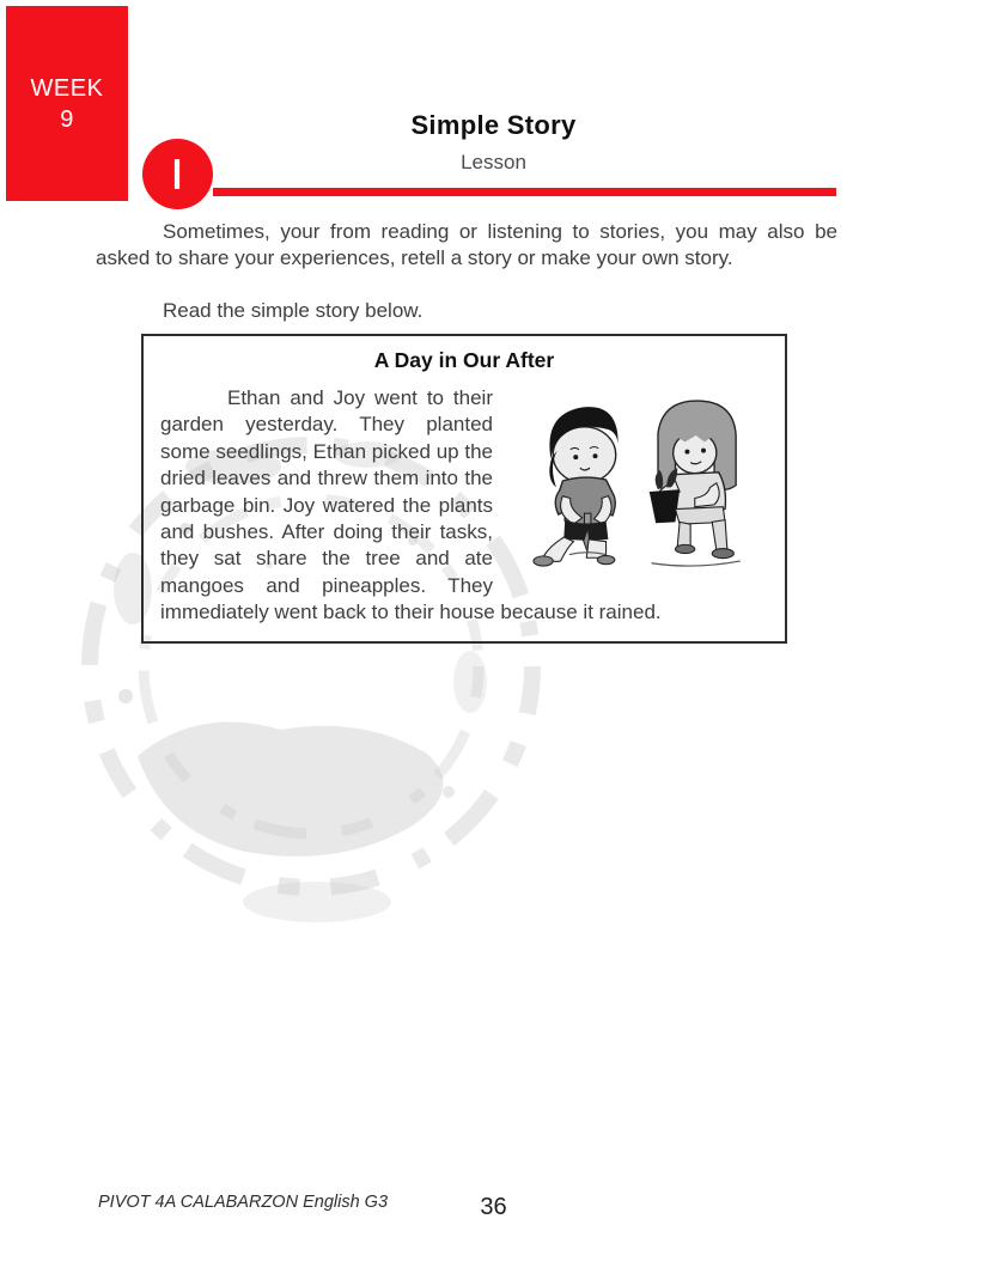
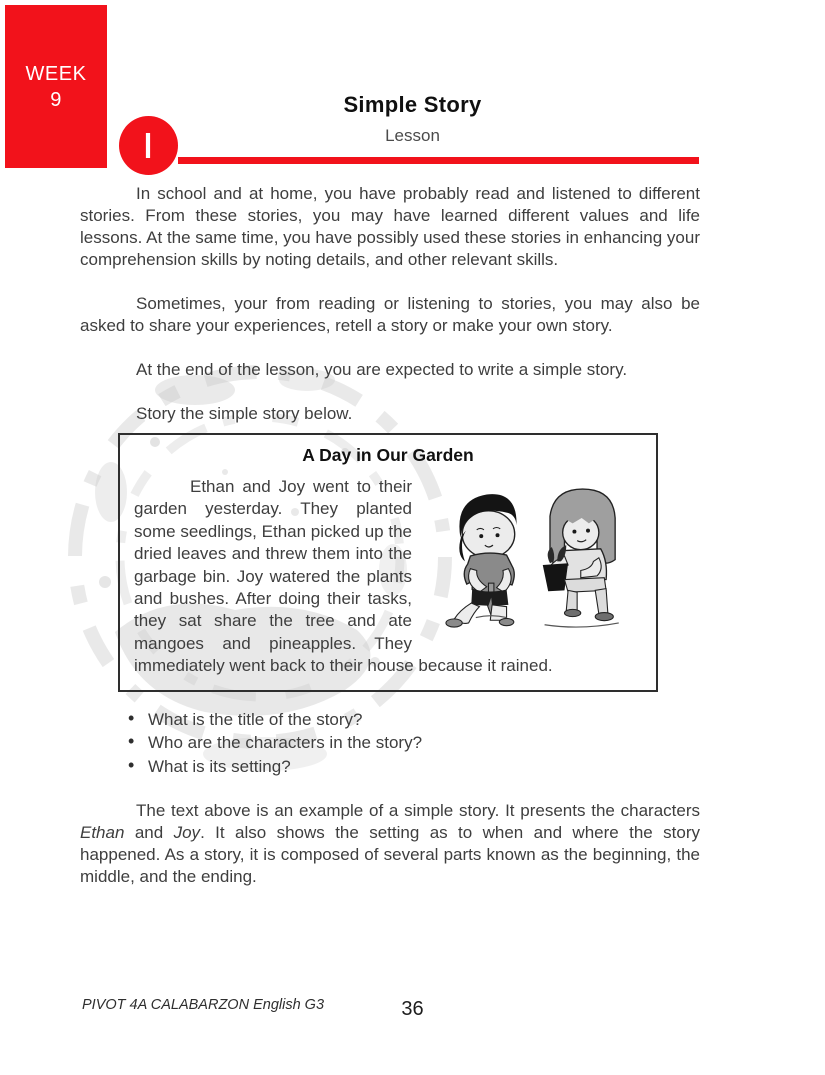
  WEEK
  9
  Simple Story
  Lesson
  I
+ In school and at home, you have probably read and listened to different stories. From these stories, you may have learned different values and life lessons. At the same time, you have possibly used these stories in enhancing your comprehension skills by noting details, and other relevant skills.
  Sometimes, your from reading or listening to stories, you may also be asked to share your experiences, retell a story or make your own story.
+ At the end of the lesson, you are expected to write a simple story.
- Read the simple story below.
+ Story the simple story below.
- A Day in Our After
+ A Day in Our Garden
  Ethan and Joy went to their garden yesterday. They planted some seedlings, Ethan picked up the dried leaves and threw them into the garbage bin. Joy watered the plants and bushes. After doing their tasks, they sat share the tree and ate mangoes and pineapples. They immediately went back to their house because it rained.
+ What is the title of the story?
+ Who are the characters in the story?
+ What is its setting?
+ The text above is an example of a simple story. It presents the characters Ethan and Joy. It also shows the setting as to when and where the story happened. As a story, it is composed of several parts known as the beginning, the middle, and the ending.
  PIVOT 4A CALABARZON English G3
  36
